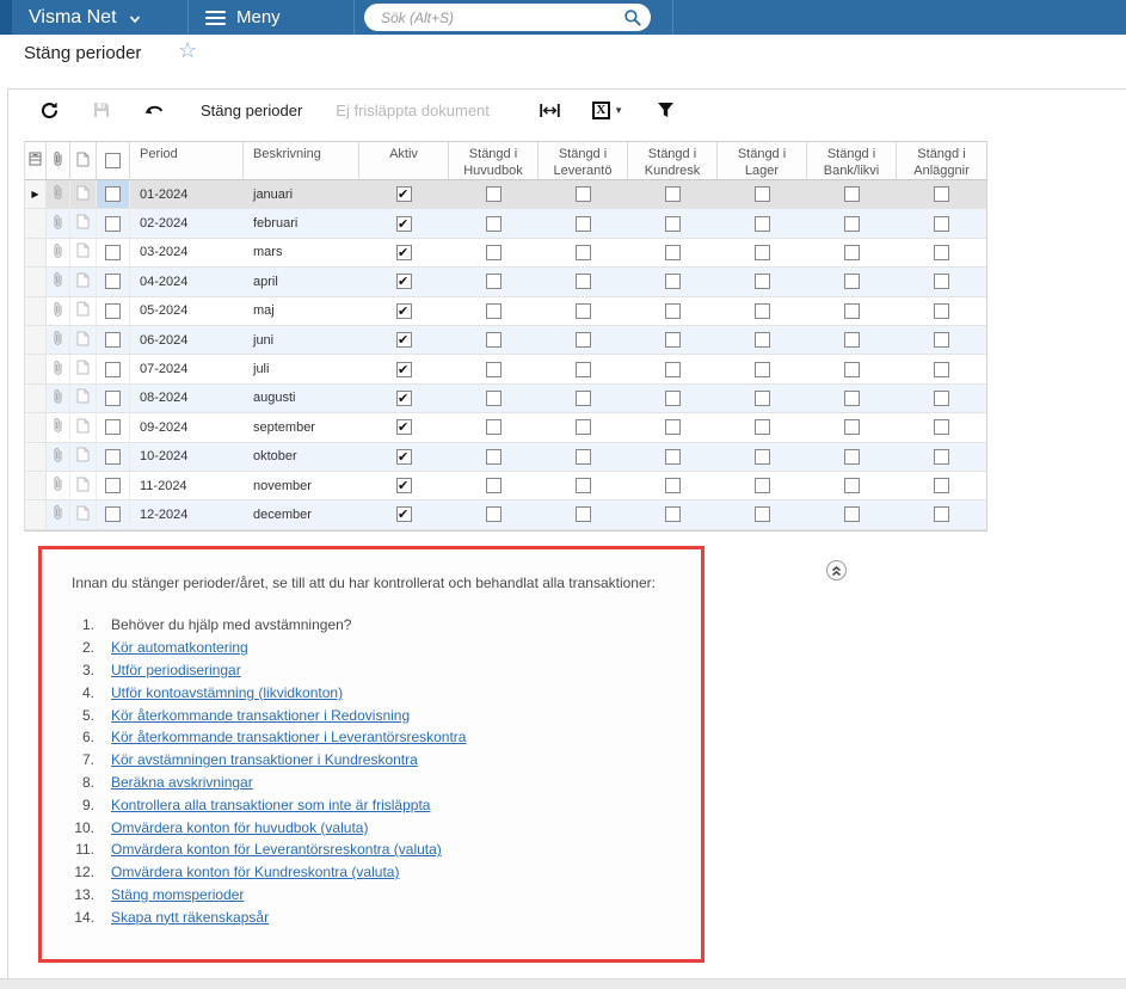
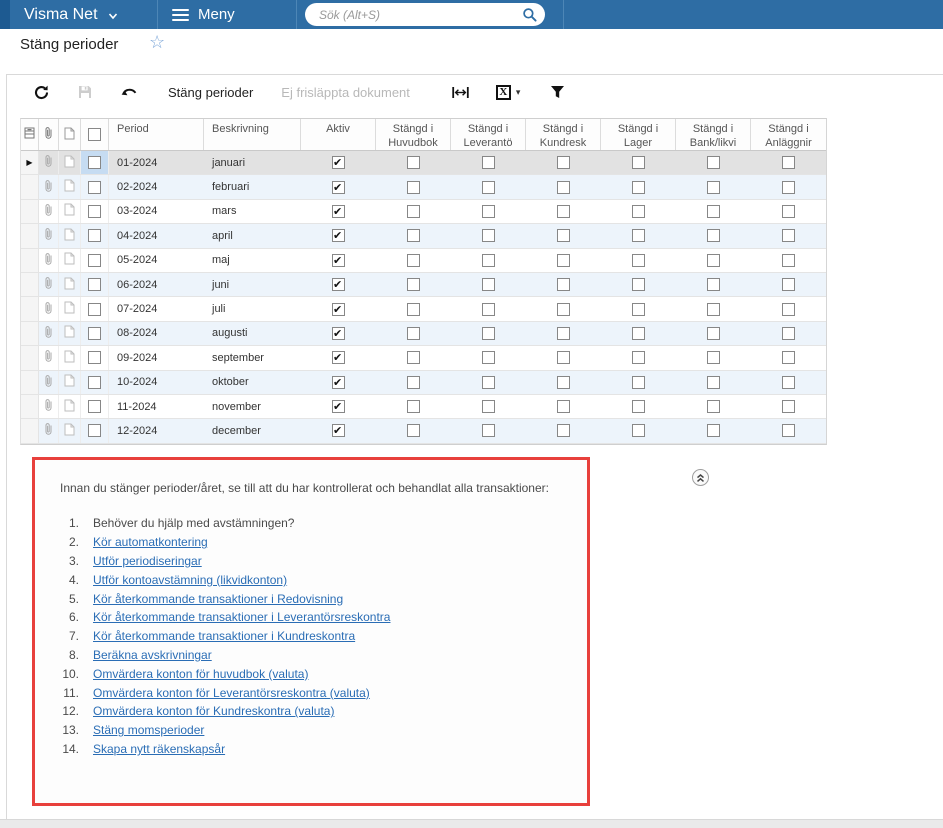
  Visma Net
  Meny
  Sök (Alt+S)
  Stäng perioder
  ☆
  Stäng perioder
  Ej frisläppta dokument
  X
  ▾
  Period
  Beskrivning
  Aktiv
  Stängd i
  Huvudbok
  Stängd i
  Leverantö
  Stängd i
  Kundresk
  Stängd i
  Lager
  Stängd i
  Bank/likvi
  Stängd i
  Anläggnir
  ▶
  01-2024
  januari
  02-2024
  februari
  03-2024
  mars
  04-2024
  april
  05-2024
  maj
  06-2024
  juni
  07-2024
  juli
  08-2024
  augusti
  09-2024
  september
  10-2024
  oktober
  11-2024
  november
  12-2024
  december
  Innan du stänger perioder/året, se till att du har kontrollerat och behandlat alla transaktioner:
  1.
  Behöver du hjälp med avstämningen?
  2.
  Kör automatkontering
  3.
  Utför periodiseringar
  4.
  Utför kontoavstämning (likvidkonton)
  5.
  Kör återkommande transaktioner i Redovisning
  6.
  Kör återkommande transaktioner i Leverantörsreskontra
  7.
- Kör avstämningen transaktioner i Kundreskontra
+ Kör återkommande transaktioner i Kundreskontra
  8.
  Beräkna avskrivningar
- 9.
- Kontrollera alla transaktioner som inte är frisläppta
  10.
  Omvärdera konton för huvudbok (valuta)
  11.
  Omvärdera konton för Leverantörsreskontra (valuta)
  12.
  Omvärdera konton för Kundreskontra (valuta)
  13.
  Stäng momsperioder
  14.
  Skapa nytt räkenskapsår
